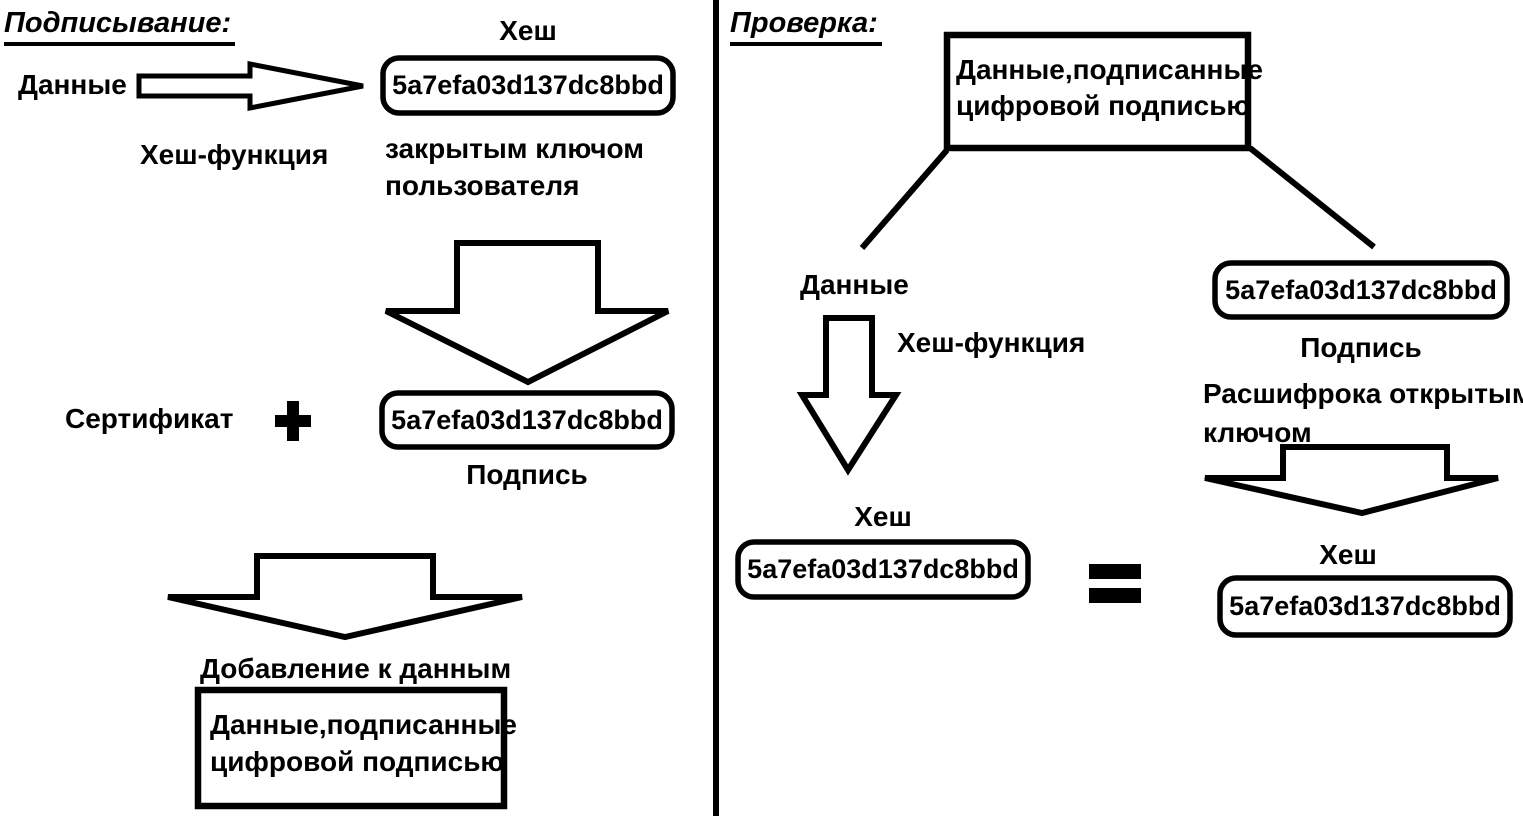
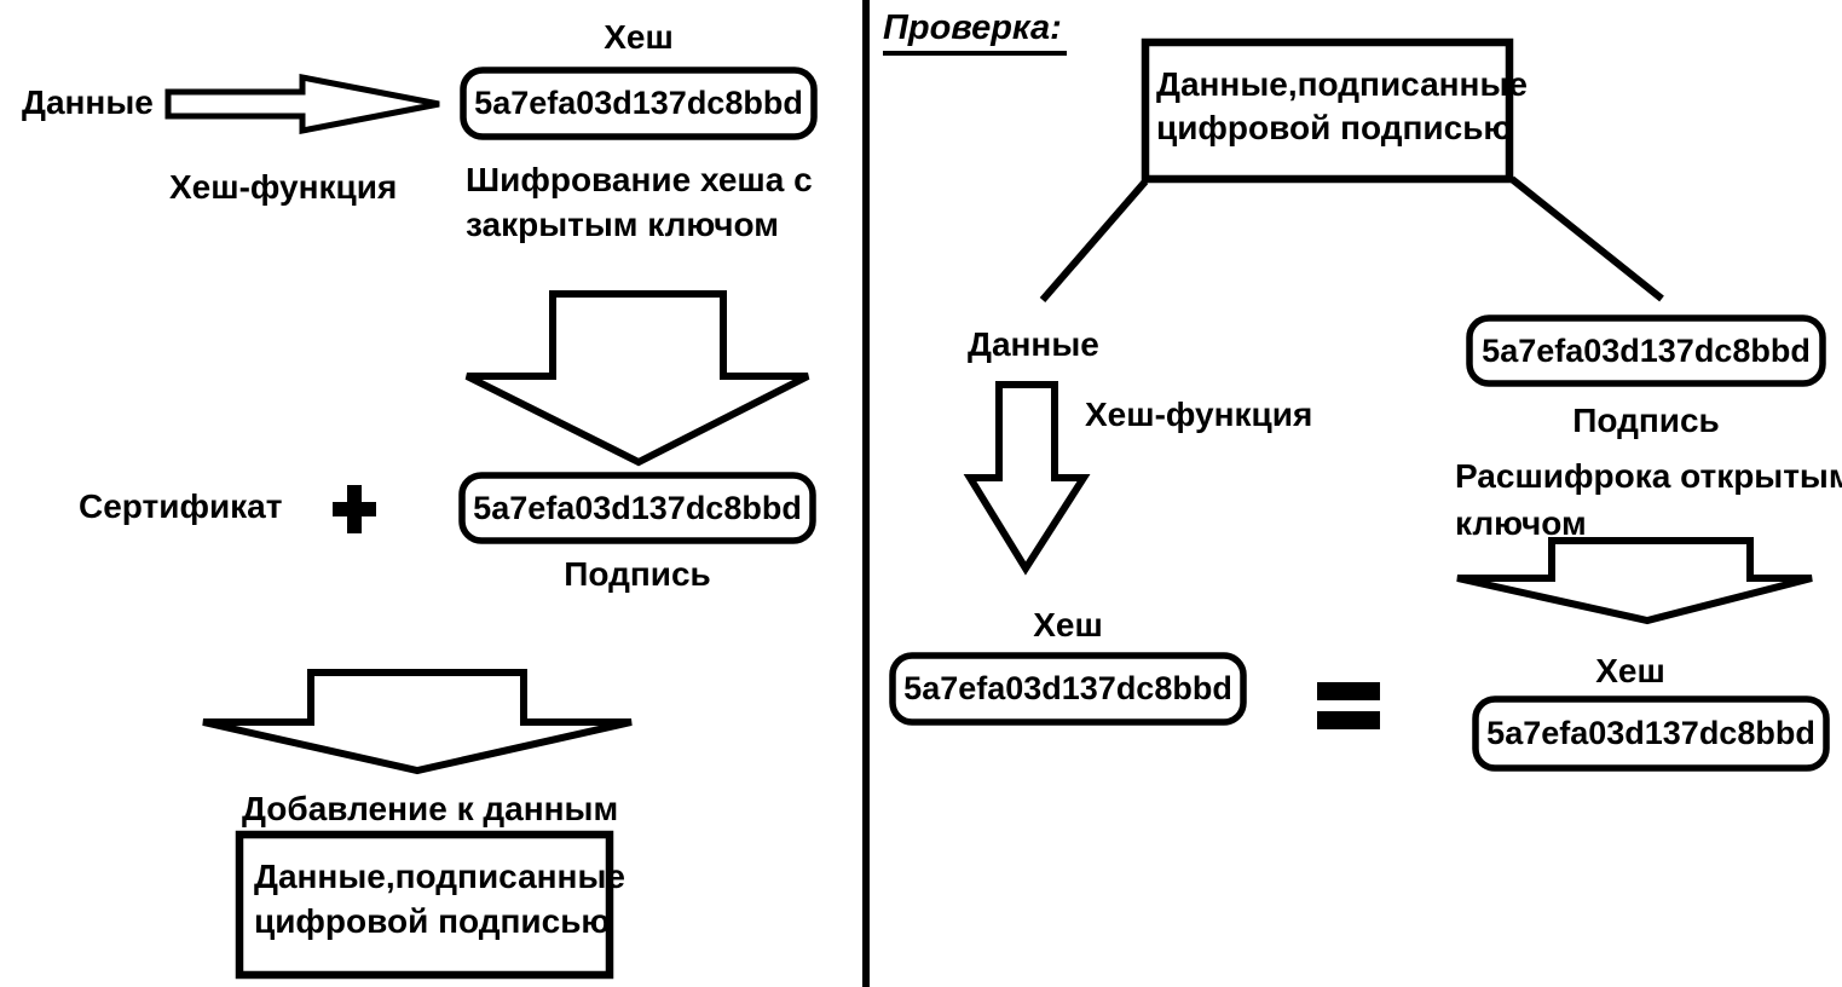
- Подписывание:
  Данные
  Хеш
  5a7efa03d137dc8bbd
  Хеш-функция
+ Шифрование хеша с
  закрытым ключом
- пользователя
  Сертификат
  5a7efa03d137dc8bbd
  Подпись
  Добавление к данным
  Данные,подписанные
  цифровой подписью
  Проверка:
  Данные,подписанные
  цифровой подписью
  Данные
  Хеш-функция
  Хеш
  5a7efa03d137dc8bbd
  5a7efa03d137dc8bbd
  Подпись
  Расшифрока открытым
  ключом
  Хеш
  5a7efa03d137dc8bbd
